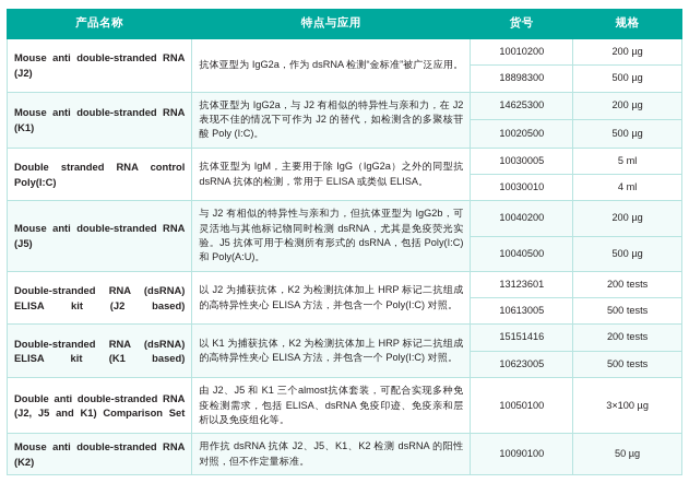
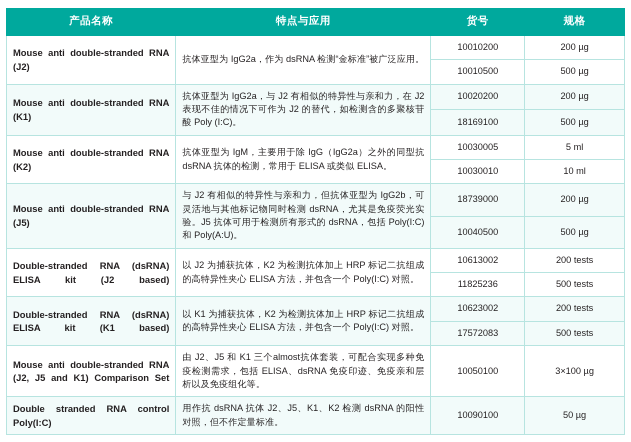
  产品名称	特点与应用	货号	规格
  Mouse anti double-stranded RNA (J2)	抗体亚型为 IgG2a，作为 dsRNA 检测“金标准”被广泛应用。	10010200	200 µg
- 18898300	500 µg
+ 10010500	500 µg
- Mouse anti double-stranded RNA (K1)	抗体亚型为 IgG2a，与 J2 有相似的特异性与亲和力，在 J2 表现不佳的情况下可作为 J2 的替代，如检测含的多聚核苷酸 Poly (I:C)。	14625300	200 µg
+ Mouse anti double-stranded RNA (K1)	抗体亚型为 IgG2a，与 J2 有相似的特异性与亲和力，在 J2 表现不佳的情况下可作为 J2 的替代，如检测含的多聚核苷酸 Poly (I:C)。	10020200	200 µg
- 10020500	500 µg
+ 18169100	500 µg
- Double stranded RNA control Poly(I:C)	抗体亚型为 IgM，主要用于除 IgG（IgG2a）之外的同型抗 dsRNA 抗体的检测，常用于 ELISA 或类似 ELISA。	10030005	5 ml
+ Mouse anti double-stranded RNA (K2)	抗体亚型为 IgM，主要用于除 IgG（IgG2a）之外的同型抗 dsRNA 抗体的检测，常用于 ELISA 或类似 ELISA。	10030005	5 ml
- 10030010	4 ml
+ 10030010	10 ml
- Mouse anti double-stranded RNA (J5)	与 J2 有相似的特异性与亲和力，但抗体亚型为 IgG2b，可灵活地与其他标记物同时检测 dsRNA，尤其是免疫荧光实验。J5 抗体可用于检测所有形式的 dsRNA，包括 Poly(I:C) 和 Poly(A:U)。	10040200	200 µg
+ Mouse anti double-stranded RNA (J5)	与 J2 有相似的特异性与亲和力，但抗体亚型为 IgG2b，可灵活地与其他标记物同时检测 dsRNA，尤其是免疫荧光实验。J5 抗体可用于检测所有形式的 dsRNA，包括 Poly(I:C) 和 Poly(A:U)。	18739000	200 µg
  10040500	500 µg
- Double-stranded RNA (dsRNA) ELISA kit (J2 based)	以 J2 为捕获抗体，K2 为检测抗体加上 HRP 标记二抗组成的高特异性夹心 ELISA 方法，并包含一个 Poly(I:C) 对照。	13123601	200 tests
+ Double-stranded RNA (dsRNA) ELISA kit (J2 based)	以 J2 为捕获抗体，K2 为检测抗体加上 HRP 标记二抗组成的高特异性夹心 ELISA 方法，并包含一个 Poly(I:C) 对照。	10613002	200 tests
- 10613005	500 tests
+ 11825236	500 tests
- Double-stranded RNA (dsRNA) ELISA kit (K1 based)	以 K1 为捕获抗体，K2 为检测抗体加上 HRP 标记二抗组成的高特异性夹心 ELISA 方法，并包含一个 Poly(I:C) 对照。	15151416	200 tests
+ Double-stranded RNA (dsRNA) ELISA kit (K1 based)	以 K1 为捕获抗体，K2 为检测抗体加上 HRP 标记二抗组成的高特异性夹心 ELISA 方法，并包含一个 Poly(I:C) 对照。	10623002	200 tests
- 10623005	500 tests
+ 17572083	500 tests
- Double anti double-stranded RNA (J2, J5 and K1) Comparison Set	由 J2、J5 和 K1 三个almost抗体套装，可配合实现多种免疫检测需求，包括 ELISA、dsRNA 免疫印迹、免疫亲和层析以及免疫组化等。	10050100	3×100 µg
+ Mouse anti double-stranded RNA (J2, J5 and K1) Comparison Set	由 J2、J5 和 K1 三个almost抗体套装，可配合实现多种免疫检测需求，包括 ELISA、dsRNA 免疫印迹、免疫亲和层析以及免疫组化等。	10050100	3×100 µg
- Mouse anti double-stranded RNA (K2)	用作抗 dsRNA 抗体 J2、J5、K1、K2 检测 dsRNA 的阳性对照，但不作定量标准。	10090100	50 µg
+ Double stranded RNA control Poly(I:C)	用作抗 dsRNA 抗体 J2、J5、K1、K2 检测 dsRNA 的阳性对照，但不作定量标准。	10090100	50 µg
